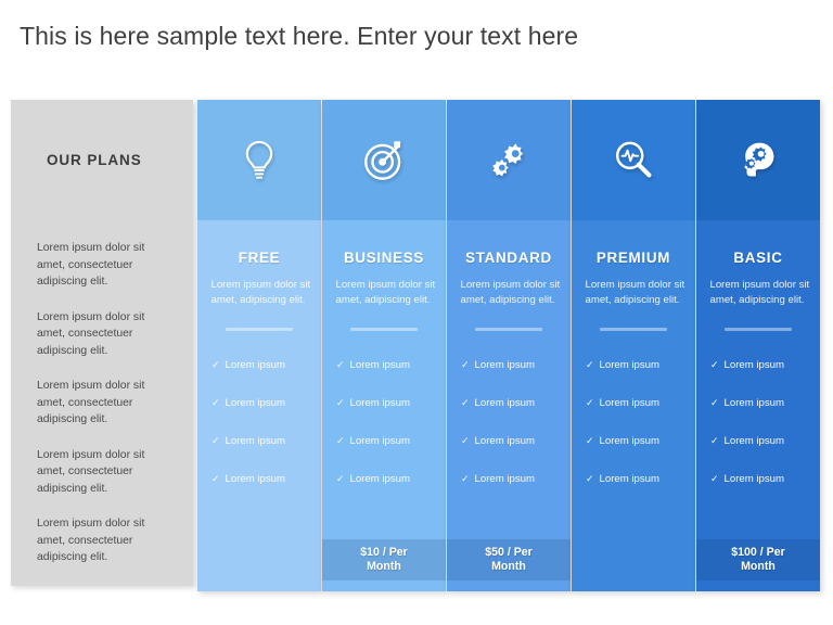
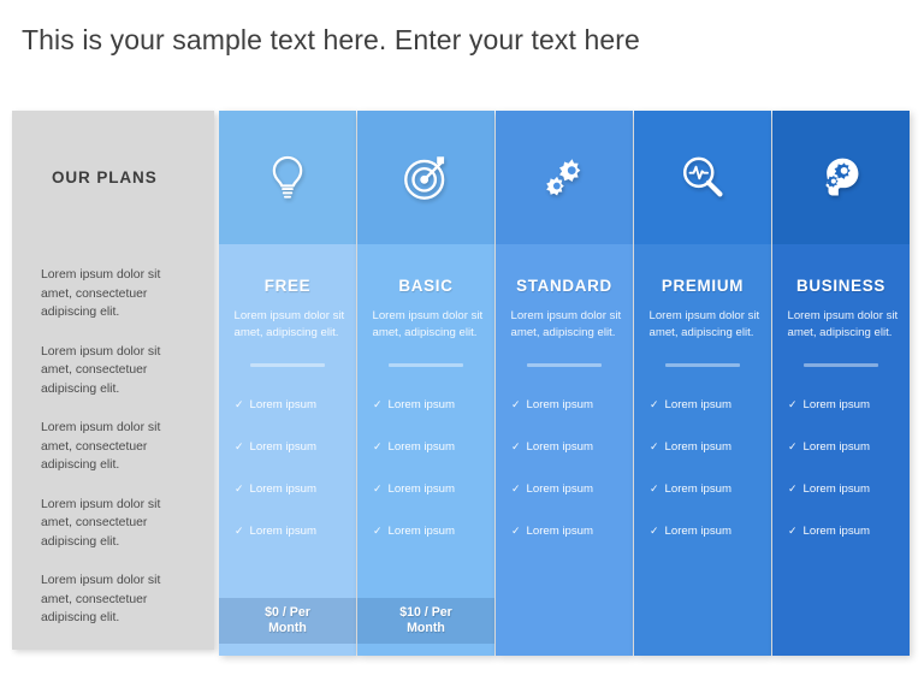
- This is here sample text here. Enter your text here
+ This is your sample text here. Enter your text here
  OUR PLANS
  Lorem ipsum dolor sit amet, consectetuer adipiscing elit.
  Lorem ipsum dolor sit amet, consectetuer adipiscing elit.
  Lorem ipsum dolor sit amet, consectetuer adipiscing elit.
  Lorem ipsum dolor sit amet, consectetuer adipiscing elit.
  Lorem ipsum dolor sit amet, consectetuer adipiscing elit.
  FREE
  Lorem ipsum dolor sit amet, adipiscing elit.
  ✓
  Lorem ipsum
  ✓
  Lorem ipsum
  ✓
  Lorem ipsum
  ✓
  Lorem ipsum
+ $0 / Per Month
- BUSINESS
+ BASIC
  Lorem ipsum dolor sit amet, adipiscing elit.
  ✓
  Lorem ipsum
  ✓
  Lorem ipsum
  ✓
  Lorem ipsum
  ✓
  Lorem ipsum
  $10 / Per Month
  STANDARD
  Lorem ipsum dolor sit amet, adipiscing elit.
  ✓
  Lorem ipsum
  ✓
  Lorem ipsum
  ✓
  Lorem ipsum
  ✓
  Lorem ipsum
- $50 / Per Month
  PREMIUM
  Lorem ipsum dolor sit amet, adipiscing elit.
  ✓
  Lorem ipsum
  ✓
  Lorem ipsum
  ✓
  Lorem ipsum
  ✓
  Lorem ipsum
- BASIC
+ BUSINESS
  Lorem ipsum dolor sit amet, adipiscing elit.
  ✓
  Lorem ipsum
  ✓
  Lorem ipsum
  ✓
  Lorem ipsum
  ✓
  Lorem ipsum
- $100 / Per Month
